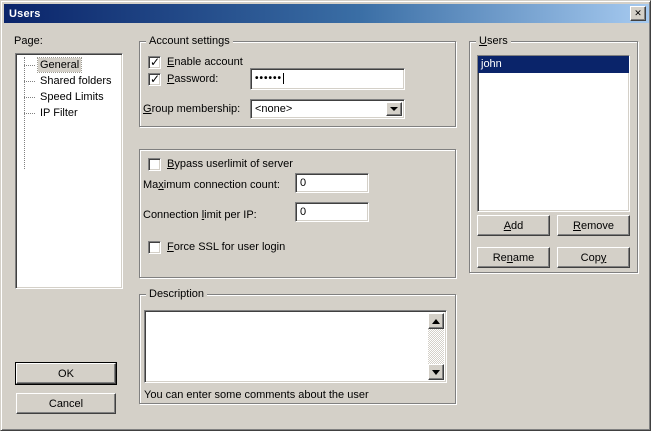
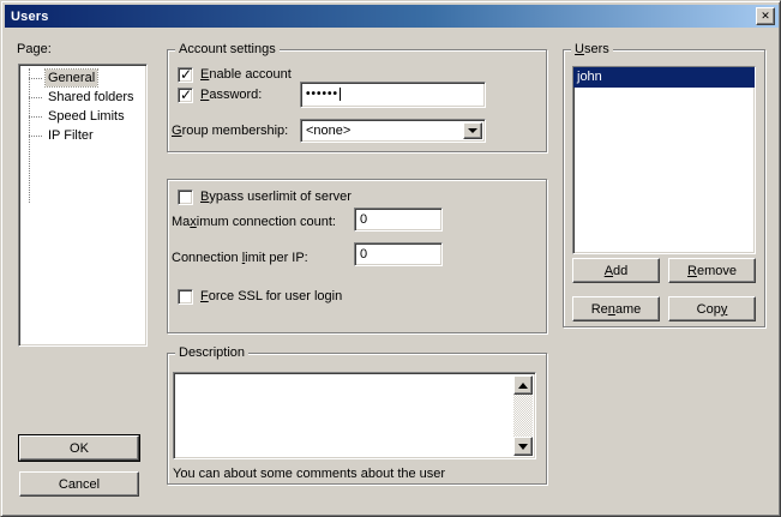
  Users
  ✕
  Page:
  General
  Shared folders
  Speed Limits
  IP Filter
  Account settings
  Enable account
  Password:
  ••••••
  Group membership:
  <none>
  Bypass userlimit of server
  Maximum connection count:
  0
  Connection limit per IP:
  0
  Force SSL for user login
  Description
- You can enter some comments about the user
+ You can about some comments about the user
  Users
  john
  Add
  Remove
  Rename
  Copy
  OK
  Cancel
